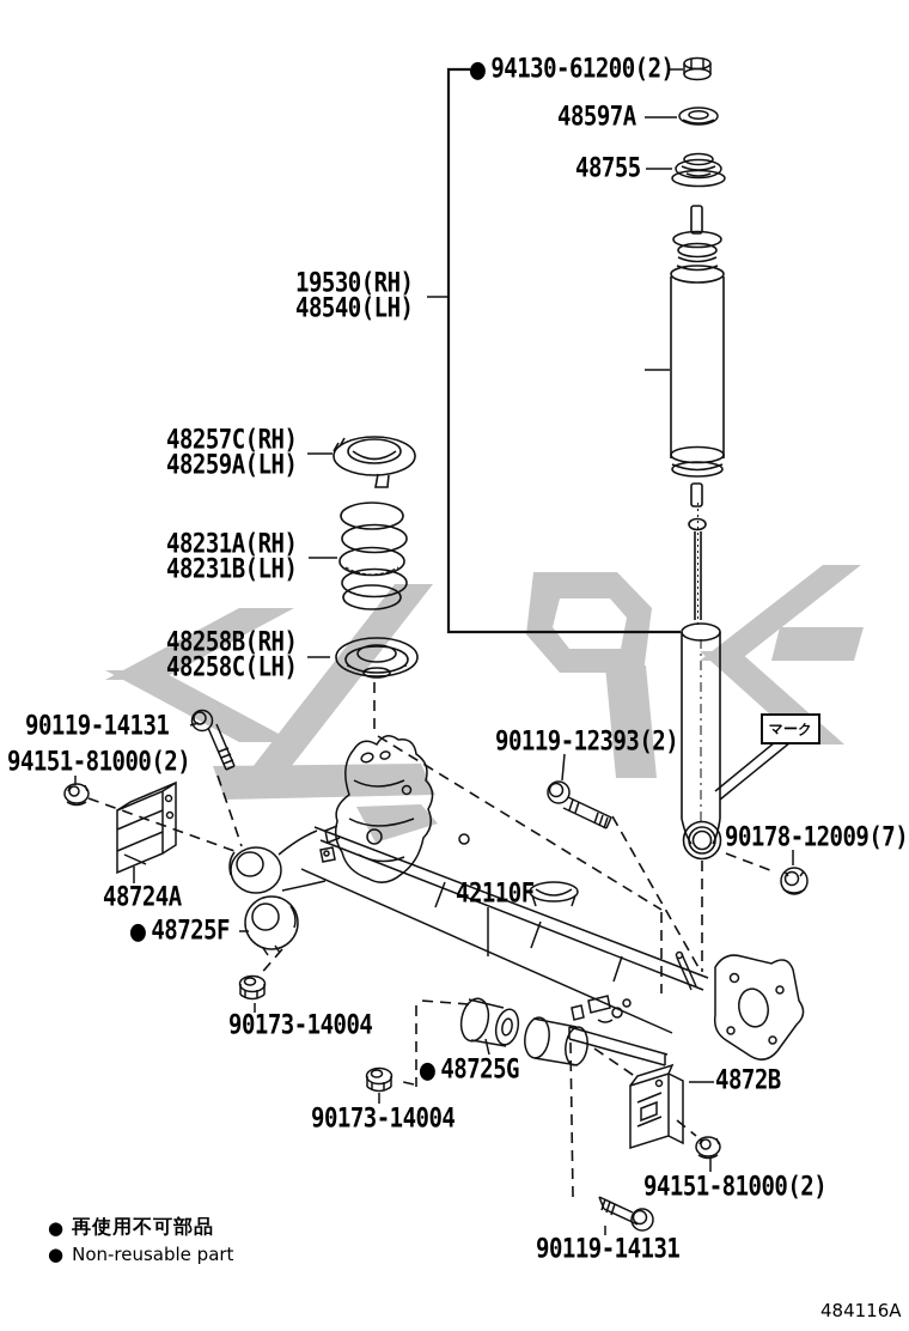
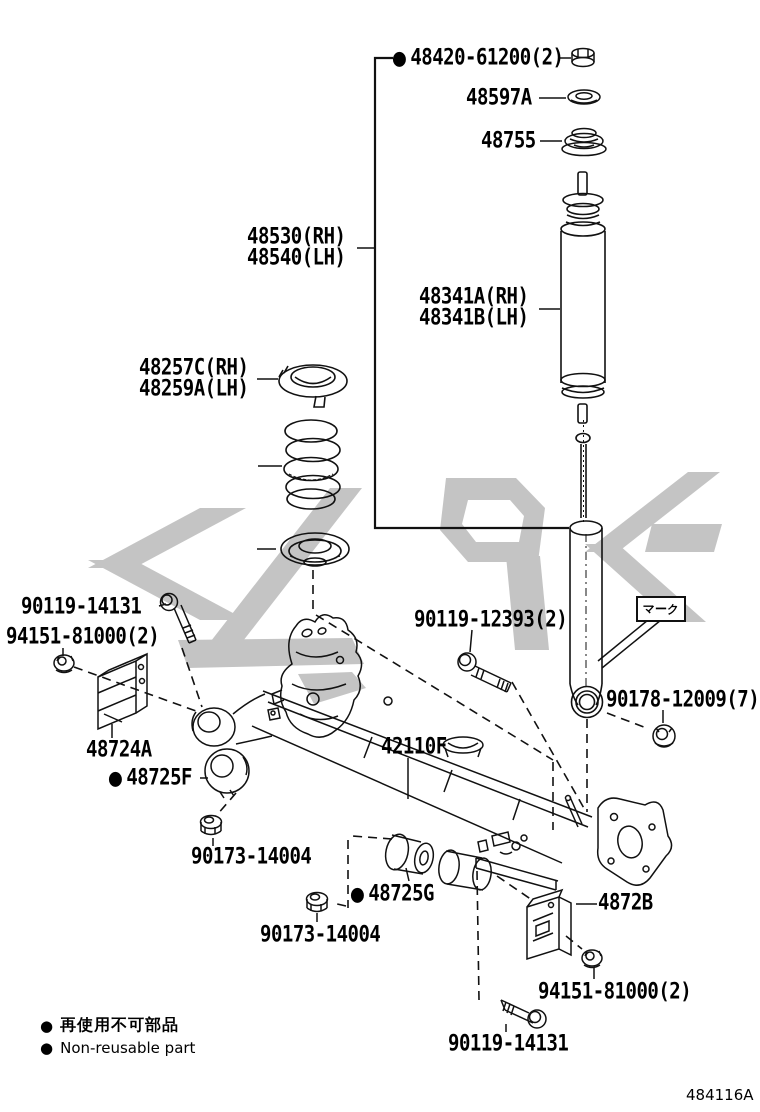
- ● 94130-61200(2)
+ ● 48420-61200(2)
  48597A
  48755
- 19530(RH)
+ 48530(RH)
  48540(LH)
+ 48341A(RH)
+ 48341B(LH)
  48257C(RH)
  48259A(LH)
- 48231A(RH)
- 48231B(LH)
- 48258B(RH)
- 48258C(LH)
  90119-14131
  94151-81000(2)
  48724A
  ● 48725F
  90173-14004
  42110F
  90119-12393(2)
  マーク
  90178-12009(7)
  ● 48725G
  90173-14004
  4872B
  94151-81000(2)
  90119-14131
  ●
  再使用不可部品
  ●
  Non-reusable part
  484116A
